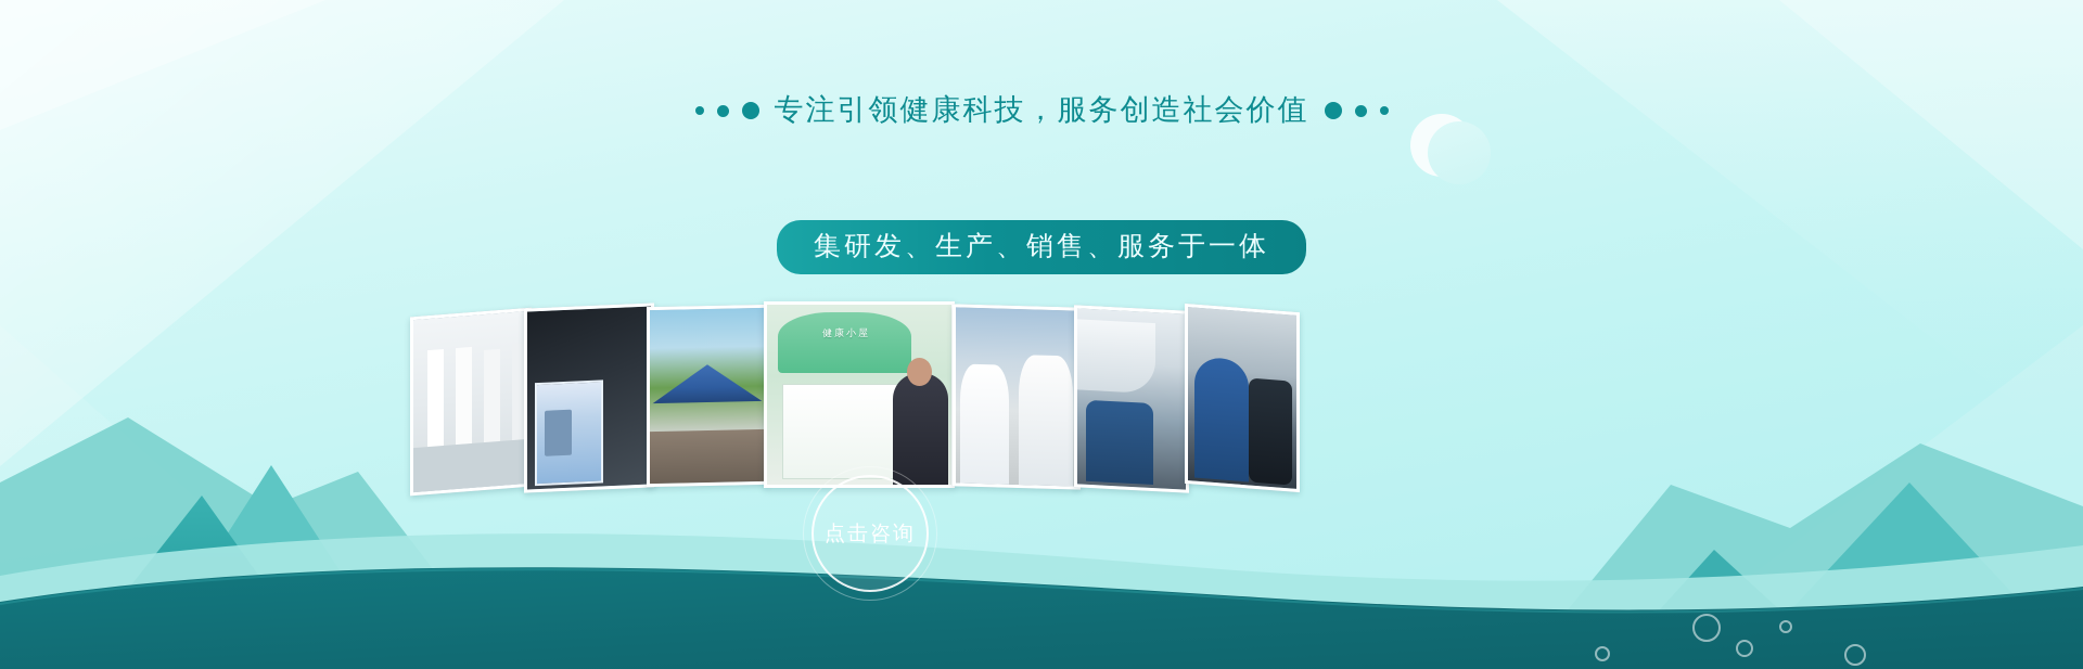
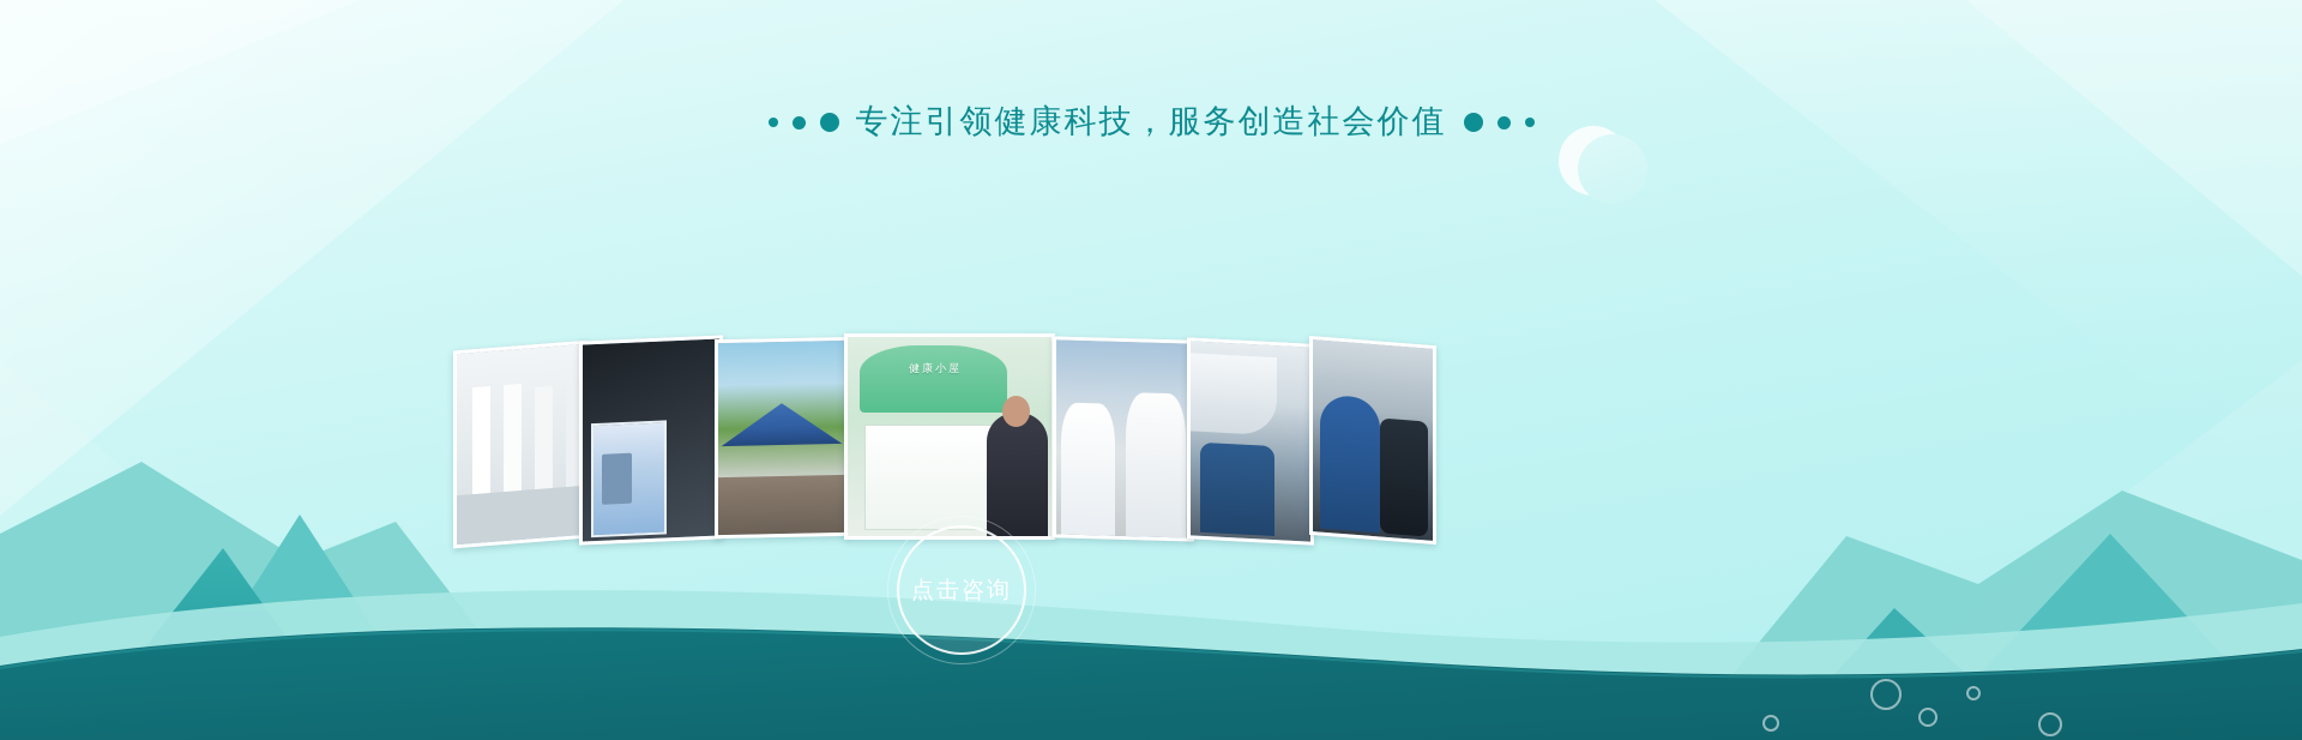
  专注引领健康科技，服务创造社会价值
- 集研发、生产、销售、服务于一体
  健康小屋
  点击咨询
